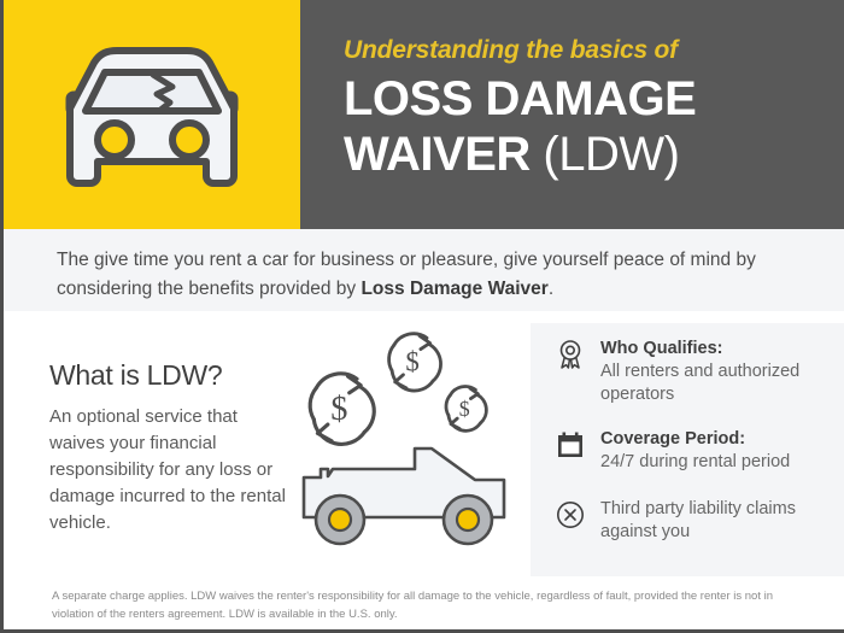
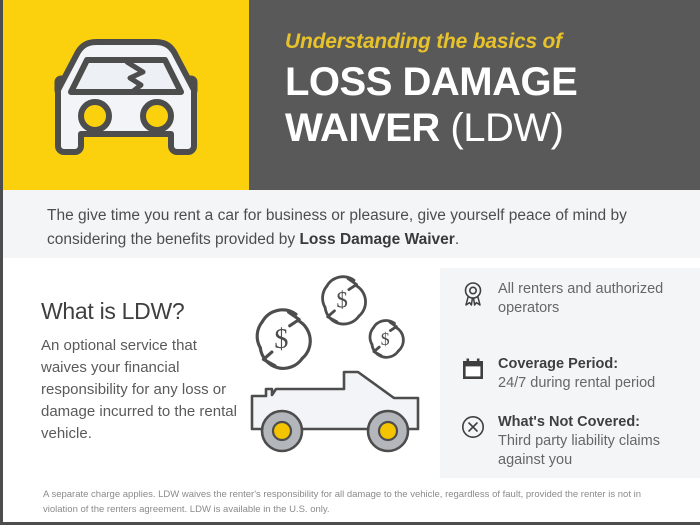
  Understanding the basics of
  LOSS DAMAGE
  WAIVER (LDW)
  The give time you rent a car for business or pleasure, give yourself peace of mind by considering the benefits provided by Loss Damage Waiver.
  What is LDW?
  An optional service that waives your financial responsibility for any loss or damage incurred to the rental vehicle.
  $
  $
  $
- Who Qualifies:
  All renters and authorized operators
  Coverage Period:
  24/7 during rental period
+ What's Not Covered:
  Third party liability claims against you
  A separate charge applies. LDW waives the renter's responsibility for all damage to the vehicle, regardless of fault, provided the renter is not in violation of the renters agreement. LDW is available in the U.S. only.
